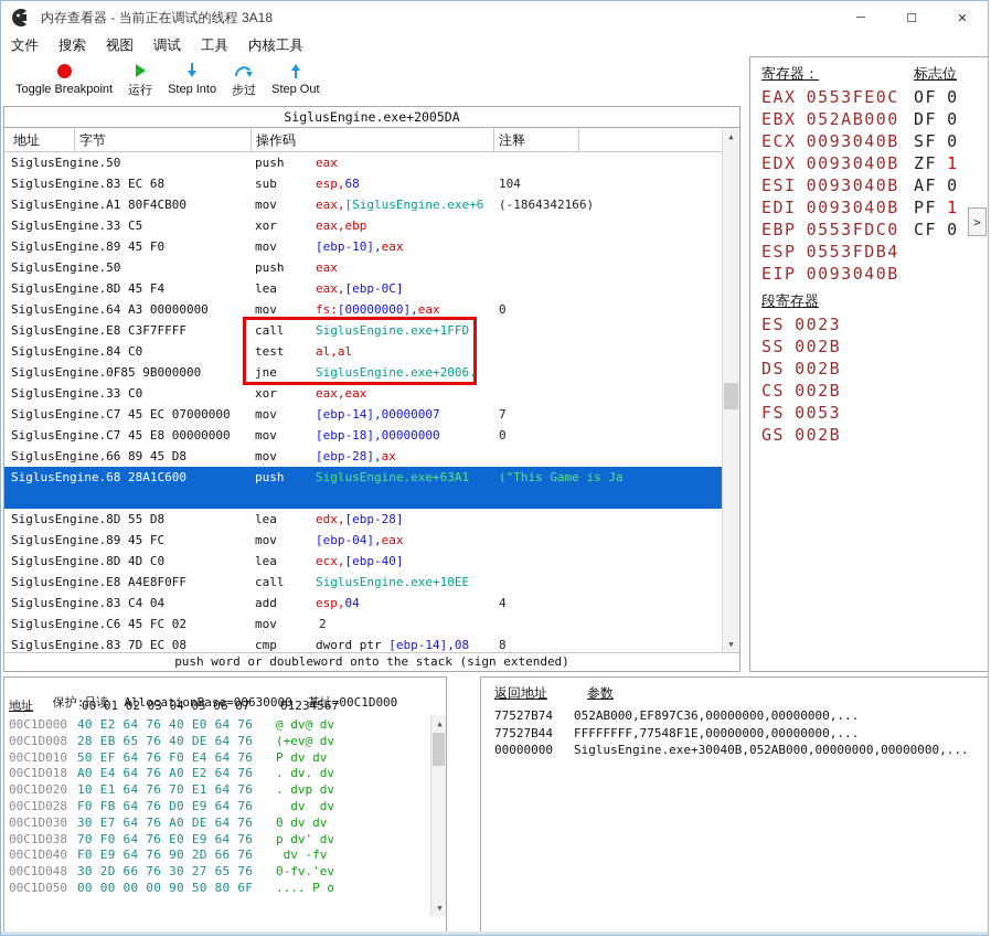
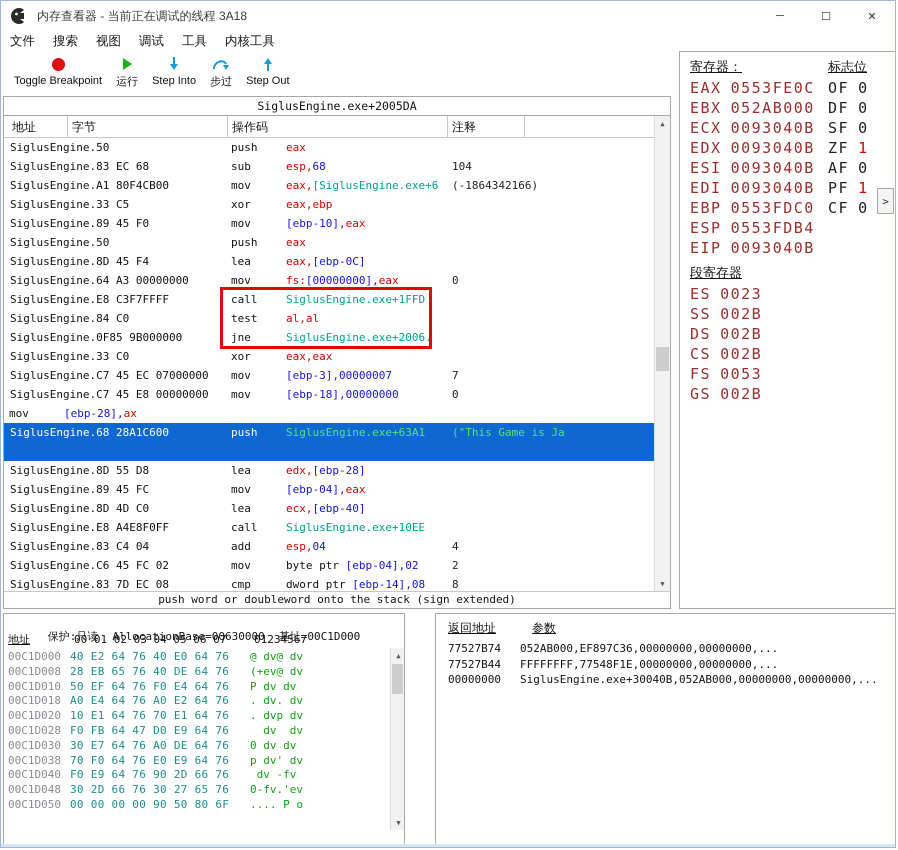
  内存查看器 - 当前正在调试的线程 3A18
  ─
  ☐
  ✕
  文件
  搜索
  视图
  调试
  工具
  内核工具
  Toggle Breakpoint
  运行
  Step Into
  步过
  Step Out
  SiglusEngine.exe+2005DA
  地址
  字节
  操作码
  注释
  SiglusEngine.50
  push
  eax
  SiglusEngine.83 EC 68
  sub
  esp,68
  104
  SiglusEngine.A1 80F4CB00
  mov
  eax,[SiglusEngine.exe+6
  (-1864342166)
  SiglusEngine.33 C5
  xor
  eax,ebp
  SiglusEngine.89 45 F0
  mov
  [ebp-10],eax
  SiglusEngine.50
  push
  eax
  SiglusEngine.8D 45 F4
  lea
  eax,[ebp-0C]
  SiglusEngine.64 A3 00000000
  mov
  fs:[00000000],eax
  0
  SiglusEngine.E8 C3F7FFFF
  call
  SiglusEngine.exe+1FFD
  SiglusEngine.84 C0
  test
  al,al
  SiglusEngine.0F85 9B000000
  jne
  SiglusEngine.exe+2006.
  SiglusEngine.33 C0
  xor
  eax,eax
  SiglusEngine.C7 45 EC 07000000
  mov
- [ebp-14],00000007
+ [ebp-3],00000007
  7
  SiglusEngine.C7 45 E8 00000000
  mov
  [ebp-18],00000000
  0
- SiglusEngine.66 89 45 D8
  mov
  [ebp-28],ax
  SiglusEngine.68 28A1C600
  push
  SiglusEngine.exe+63A1
  ("This Game is Ja
  SiglusEngine.8D 55 D8
  lea
  edx,[ebp-28]
  SiglusEngine.89 45 FC
  mov
  [ebp-04],eax
  SiglusEngine.8D 4D C0
  lea
  ecx,[ebp-40]
  SiglusEngine.E8 A4E8F0FF
  call
  SiglusEngine.exe+10EE
  SiglusEngine.83 C4 04
  add
  esp,04
  4
  SiglusEngine.C6 45 FC 02
  mov
+ byte ptr [ebp-04],02
  2
  SiglusEngine.83 7D EC 08
  cmp
  dword ptr [ebp-14],08
  8
  ▲
  ▼
  push word or doubleword onto the stack (sign extended)
  寄存器：
  标志位
  EAX 0553FE0C
  EBX 052AB000
  ECX 0093040B
  EDX 0093040B
  ESI 0093040B
  EDI 0093040B
  EBP 0553FDC0
  ESP 0553FDB4
  EIP 0093040B
  OF 0
  DF 0
  SF 0
  ZF 1
  AF 0
  PF 1
  CF 0
  段寄存器
  ES 0023
  SS 002B
  DS 002B
  CS 002B
  FS 0053
  GS 002B
  >
  保护:只读 AllocationBase=00630000 基址=00C1D000
  地址
  00 01 02 03 04 05 06 07
  01234567
  00C1D000
  40 E2 64 76 40 E0 64 76
  @ dv@ dv
  00C1D008
  28 EB 65 76 40 DE 64 76
  (+ev@ dv
  00C1D010
  50 EF 64 76 F0 E4 64 76
  P dv dv
  00C1D018
  A0 E4 64 76 A0 E2 64 76
  . dv. dv
  00C1D020
  10 E1 64 76 70 E1 64 76
  . dvp dv
  00C1D028
- F0 FB 64 76 D0 E9 64 76
+ F0 FB 64 47 D0 E9 64 76
  dv dv
  00C1D030
  30 E7 64 76 A0 DE 64 76
  0 dv dv
  00C1D038
  70 F0 64 76 E0 E9 64 76
  p dv' dv
  00C1D040
  F0 E9 64 76 90 2D 66 76
  dv -fv
  00C1D048
  30 2D 66 76 30 27 65 76
  0-fv.'ev
  00C1D050
  00 00 00 00 90 50 80 6F
  .... P o
  ▲
  ▼
  返回地址
  参数
  77527B74
  052AB000,EF897C36,00000000,00000000,...
  77527B44
  FFFFFFFF,77548F1E,00000000,00000000,...
  00000000
  SiglusEngine.exe+30040B,052AB000,00000000,00000000,...
